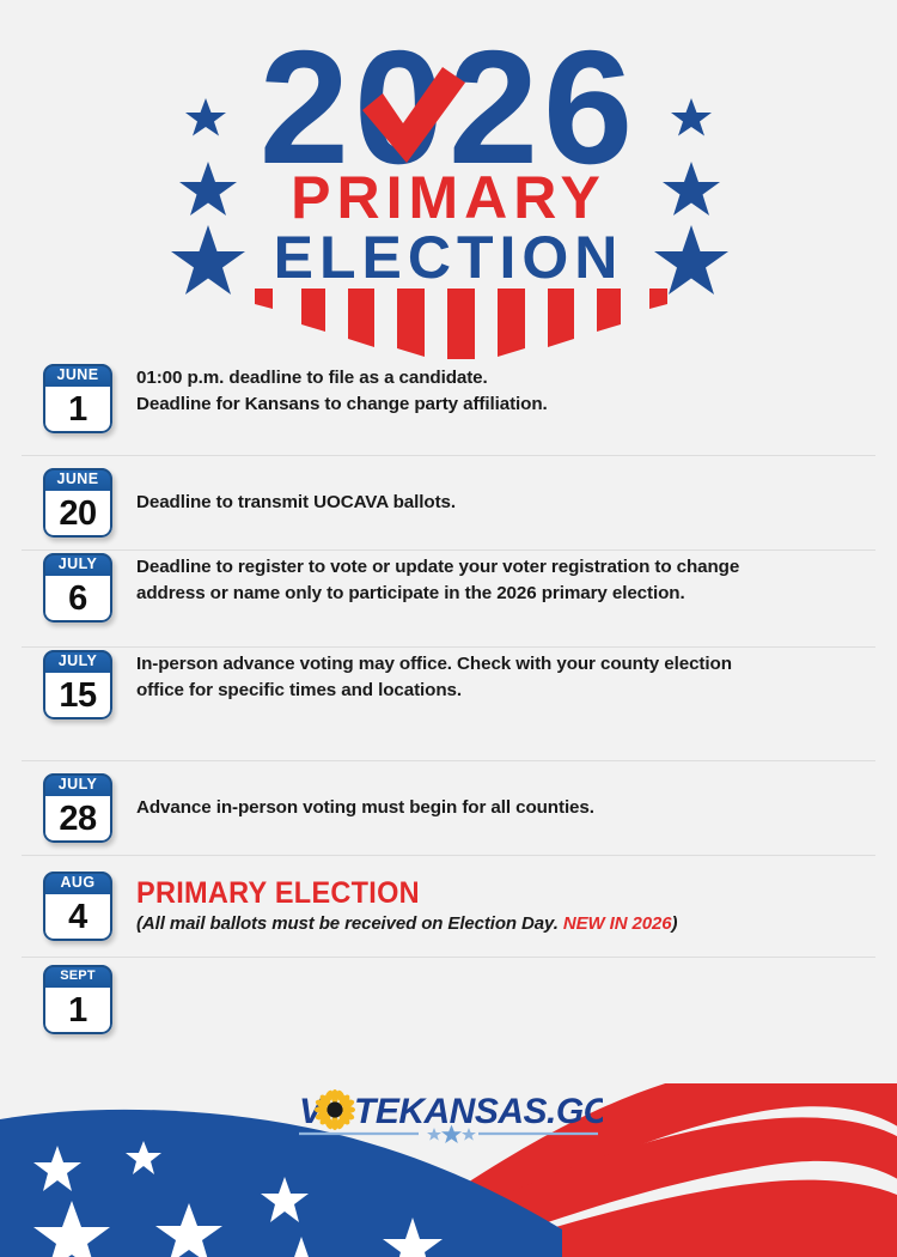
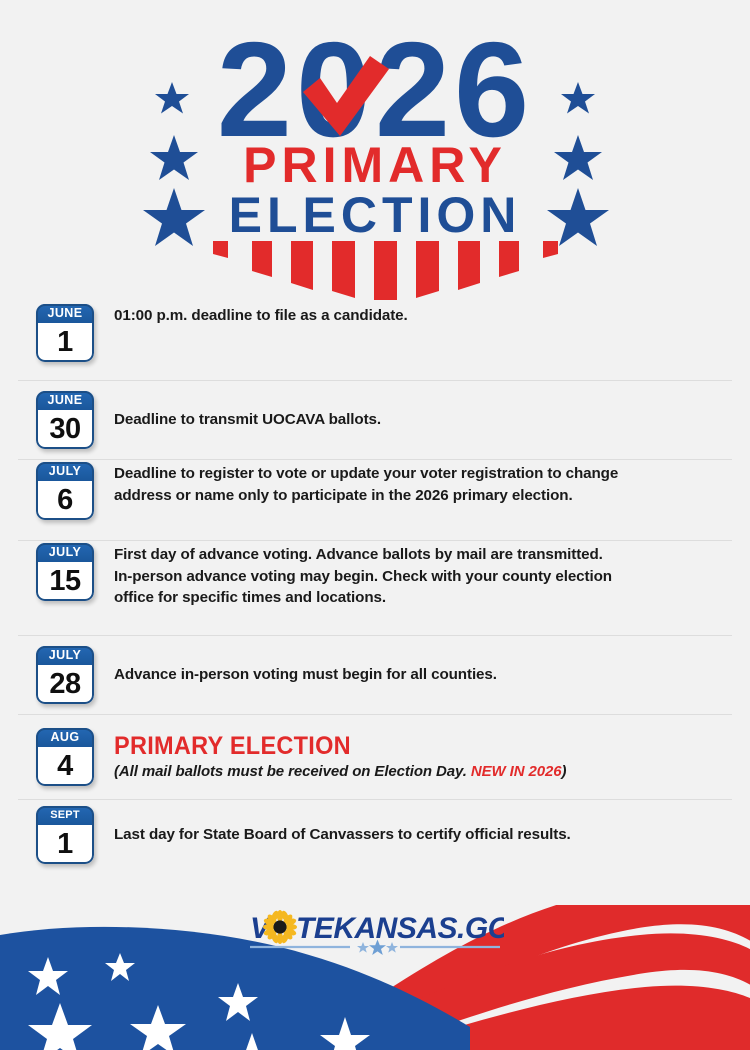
  2026
  PRIMARY
  ELECTION
  JUNE
  1
  01:00 p.m. deadline to file as a candidate.
- Deadline for Kansans to change party affiliation.
  JUNE
- 20
+ 30
  Deadline to transmit UOCAVA ballots.
  JULY
  6
  Deadline to register to vote or update your voter registration to change
  address or name only to participate in the 2026 primary election.
  JULY
  15
+ First day of advance voting. Advance ballots by mail are transmitted.
- In-person advance voting may office. Check with your county election
+ In-person advance voting may begin. Check with your county election
  office for specific times and locations.
  JULY
  28
  Advance in-person voting must begin for all counties.
  AUG
  4
  PRIMARY ELECTION
  (All mail ballots must be received on Election Day. NEW IN 2026)
  SEPT
  1
+ Last day for State Board of Canvassers to certify official results.
  V
  TEKANSAS.GO
